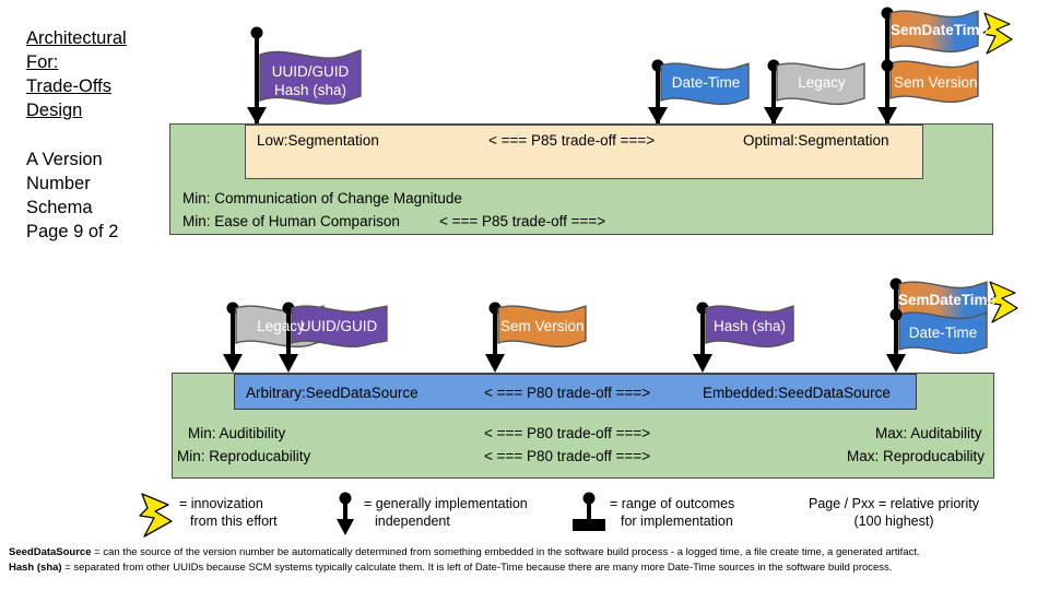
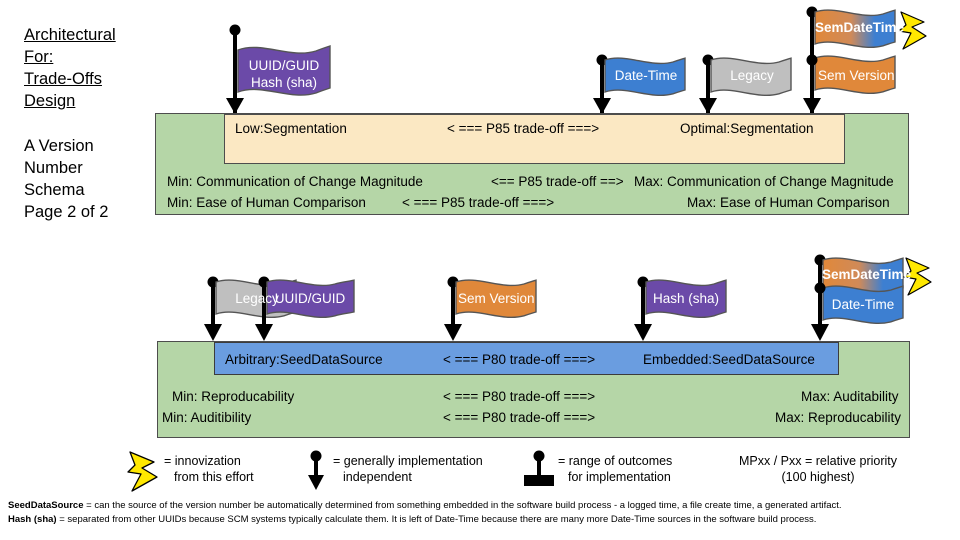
  Architectural
  For:
  Trade-Offs
  Design
  A Version
  Number
  Schema
- Page 9 of 2
+ Page 2 of 2
  UUID/GUID
  Hash (sha)
  Date-Time
  Legacy
  SemDateTime
  Sem Version
  Legacy
  UUID/GUID
  Sem Version
  Hash (sha)
  SemDateTime
  Date-Time
  Low:Segmentation
  < === P85 trade-off ===>
  Optimal:Segmentation
  Min: Communication of Change Magnitude
+ <== P85 trade-off ==>
+ Max: Communication of Change Magnitude
  Min: Ease of Human Comparison
  < === P85 trade-off ===>
+ Max: Ease of Human Comparison
  Arbitrary:SeedDataSource
  < === P80 trade-off ===>
  Embedded:SeedDataSource
- Min: Auditibility
+ Min: Reproducability
  < === P80 trade-off ===>
  Max: Auditability
- Min: Reproducability
+ Min: Auditibility
  < === P80 trade-off ===>
  Max: Reproducability
  = innovization
  from this effort
  = generally implementation
  independent
  = range of outcomes
  for implementation
- Page / Pxx = relative priority
+ MPxx / Pxx = relative priority
  (100 highest)
  SeedDataSource = can the source of the version number be automatically determined from something embedded in the software build process - a logged time, a file create time, a generated artifact.
  Hash (sha) = separated from other UUIDs because SCM systems typically calculate them. It is left of Date-Time because there are many more Date-Time sources in the software build process.
